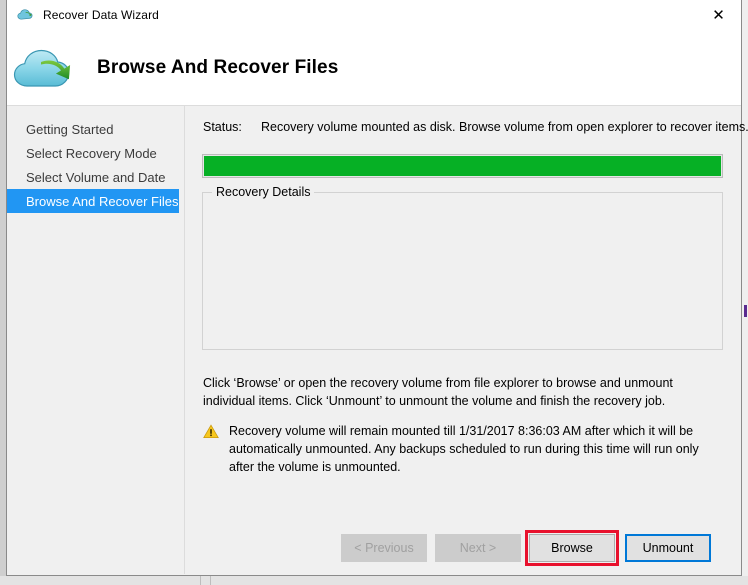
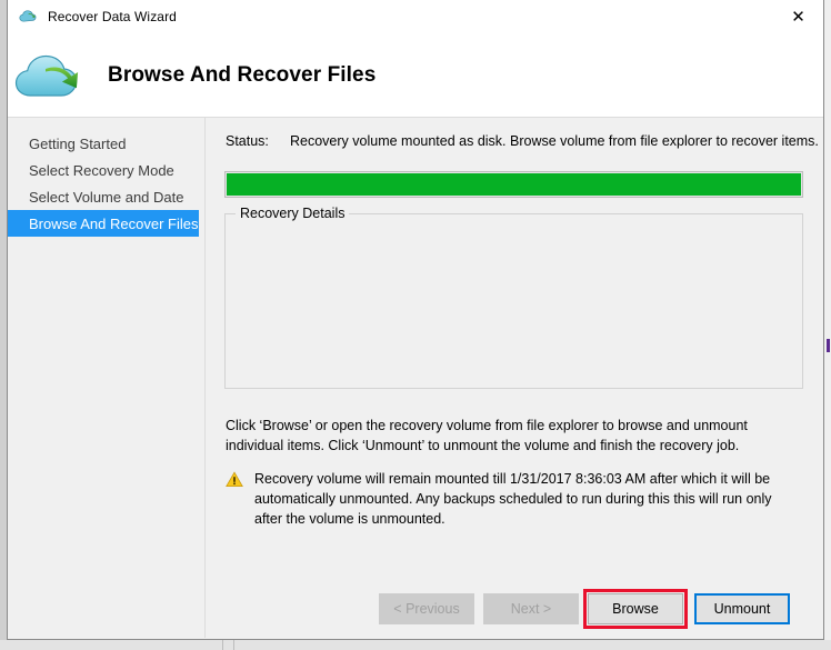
  Recover Data Wizard
  ✕
  Browse And Recover Files
  Getting Started
  Select Recovery Mode
  Select Volume and Date
  Browse And Recover Files
  Status:
- Recovery volume mounted as disk. Browse volume from open explorer to recover items.
+ Recovery volume mounted as disk. Browse volume from file explorer to recover items.
  Recovery Details
  Click ‘Browse’ or open the recovery volume from file explorer to browse and unmount individual items. Click ‘Unmount’ to unmount the volume and finish the recovery job.
- Recovery volume will remain mounted till 1/31/2017 8:36:03 AM after which it will be automatically unmounted. Any backups scheduled to run during this time will run only after the volume is unmounted.
+ Recovery volume will remain mounted till 1/31/2017 8:36:03 AM after which it will be automatically unmounted. Any backups scheduled to run during this this will run only after the volume is unmounted.
  < Previous
  Next >
  Browse
  Unmount
